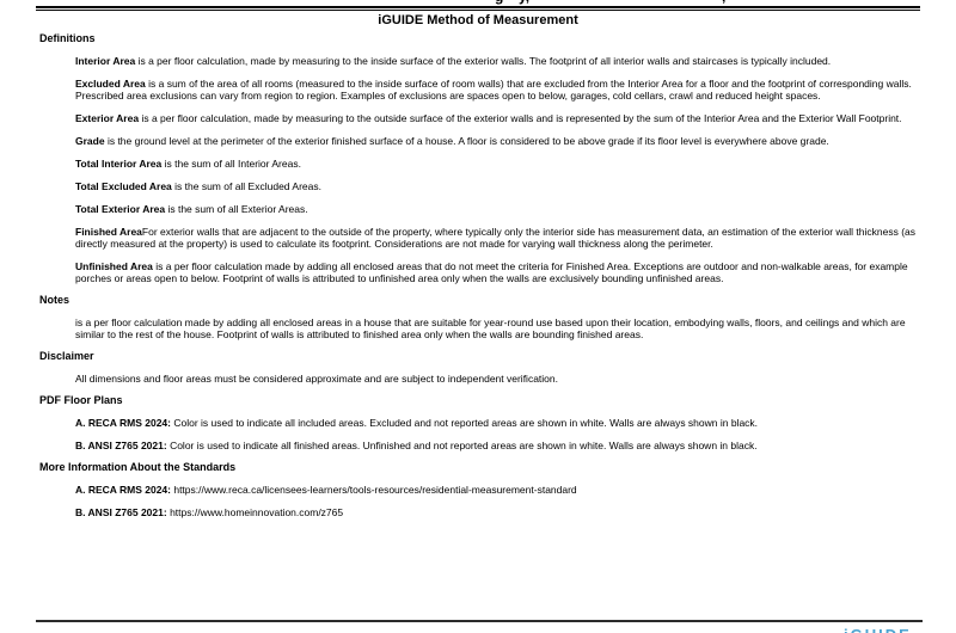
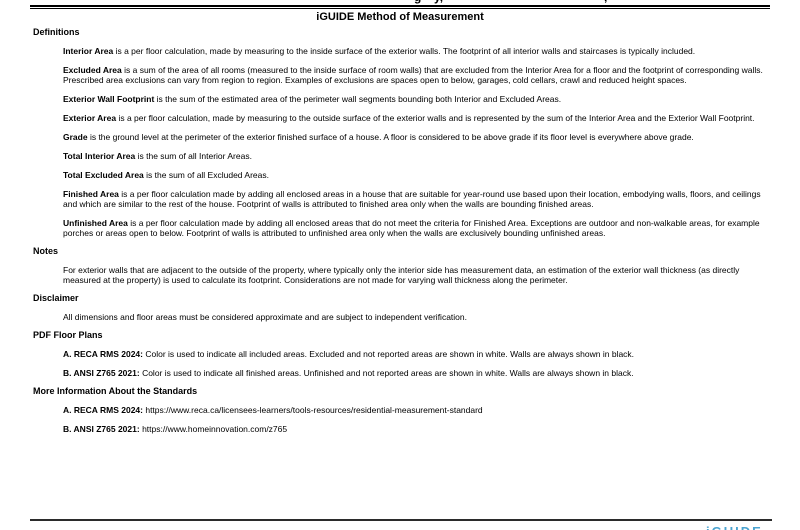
  iGUIDE Method of Measurement
  Definitions
  Interior Area is a per floor calculation, made by measuring to the inside surface of the exterior walls. The footprint of all interior walls and staircases is typically included.
  Excluded Area is a sum of the area of all rooms (measured to the inside surface of room walls) that are excluded from the Interior Area for a floor and the footprint of corresponding walls. Prescribed area exclusions can vary from region to region. Examples of exclusions are spaces open to below, garages, cold cellars, crawl and reduced height spaces.
+ Exterior Wall Footprint is the sum of the estimated area of the perimeter wall segments bounding both Interior and Excluded Areas.
  Exterior Area is a per floor calculation, made by measuring to the outside surface of the exterior walls and is represented by the sum of the Interior Area and the Exterior Wall Footprint.
  Grade is the ground level at the perimeter of the exterior finished surface of a house. A floor is considered to be above grade if its floor level is everywhere above grade.
  Total Interior Area is the sum of all Interior Areas.
  Total Excluded Area is the sum of all Excluded Areas.
- Total Exterior Area is the sum of all Exterior Areas.
- Finished AreaFor exterior walls that are adjacent to the outside of the property, where typically only the interior side has measurement data, an estimation of the exterior wall thickness (as directly measured at the property) is used to calculate its footprint. Considerations are not made for varying wall thickness along the perimeter.
+ Finished Area is a per floor calculation made by adding all enclosed areas in a house that are suitable for year-round use based upon their location, embodying walls, floors, and ceilings and which are similar to the rest of the house. Footprint of walls is attributed to finished area only when the walls are bounding finished areas.
  Unfinished Area is a per floor calculation made by adding all enclosed areas that do not meet the criteria for Finished Area. Exceptions are outdoor and non-walkable areas, for example porches or areas open to below. Footprint of walls is attributed to unfinished area only when the walls are exclusively bounding unfinished areas.
  Notes
- is a per floor calculation made by adding all enclosed areas in a house that are suitable for year-round use based upon their location, embodying walls, floors, and ceilings and which are similar to the rest of the house. Footprint of walls is attributed to finished area only when the walls are bounding finished areas.
+ For exterior walls that are adjacent to the outside of the property, where typically only the interior side has measurement data, an estimation of the exterior wall thickness (as directly measured at the property) is used to calculate its footprint. Considerations are not made for varying wall thickness along the perimeter.
  Disclaimer
  All dimensions and floor areas must be considered approximate and are subject to independent verification.
  PDF Floor Plans
  A. RECA RMS 2024: Color is used to indicate all included areas. Excluded and not reported areas are shown in white. Walls are always shown in black.
  B. ANSI Z765 2021: Color is used to indicate all finished areas. Unfinished and not reported areas are shown in white. Walls are always shown in black.
  More Information About the Standards
  A. RECA RMS 2024: https://www.reca.ca/licensees-learners/tools-resources/residential-measurement-standard
  B. ANSI Z765 2021: https://www.homeinnovation.com/z765
